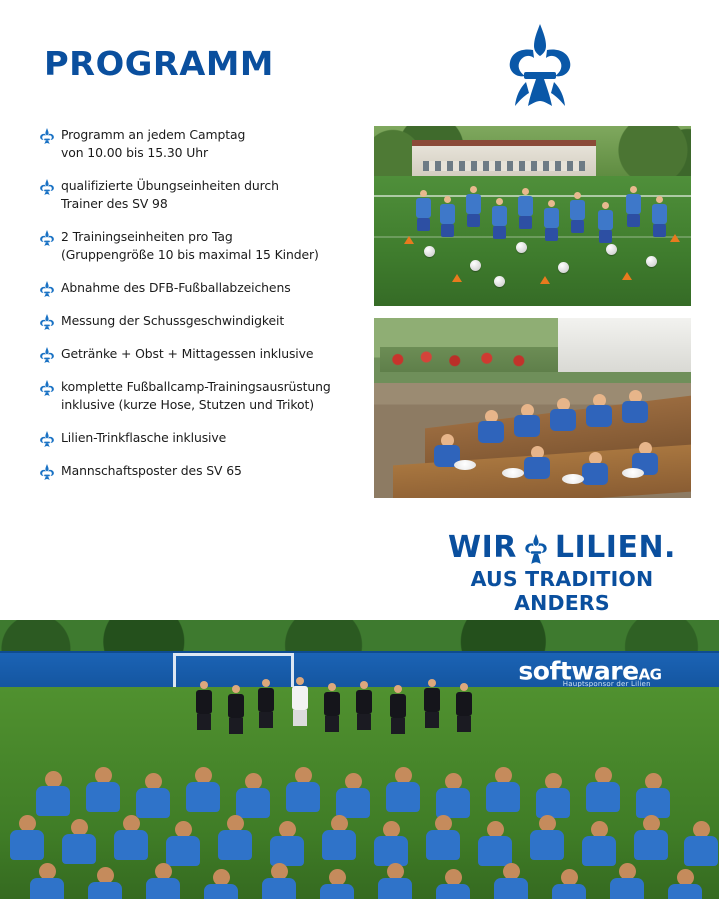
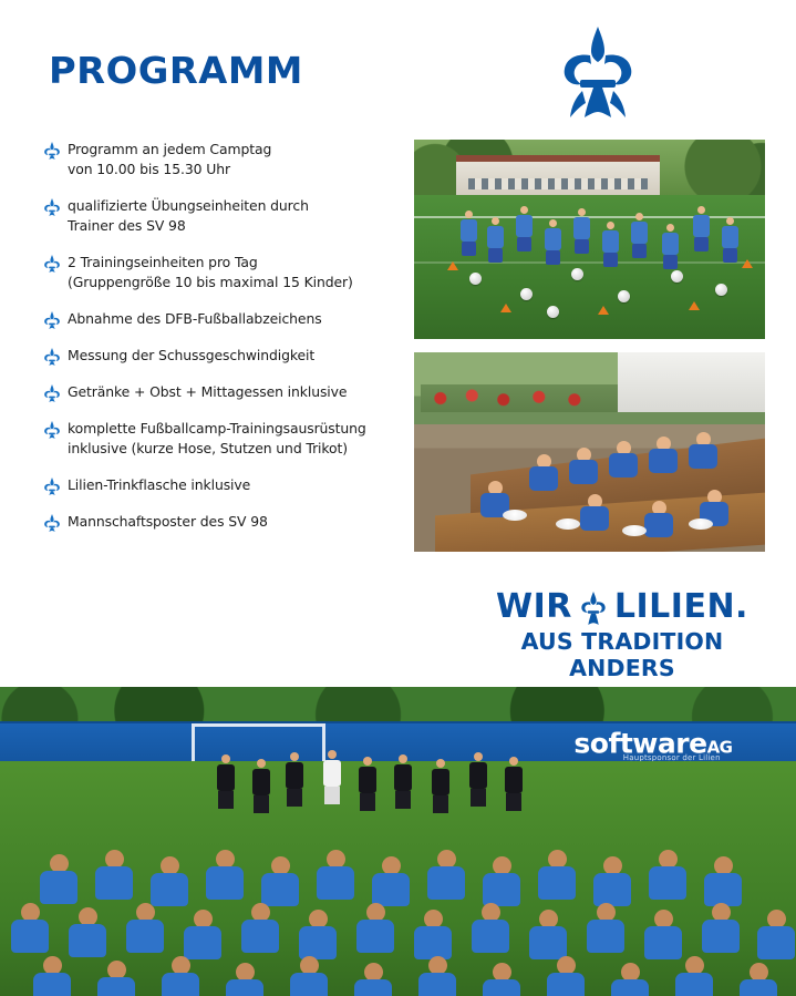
  PROGRAMM
  Programm an jedem Camptag
  von 10.00 bis 15.30 Uhr
  qualifizierte Übungseinheiten durch
  Trainer des SV 98
  2 Trainingseinheiten pro Tag
  (Gruppengröße 10 bis maximal 15 Kinder)
  Abnahme des DFB-Fußballabzeichens
  Messung der Schussgeschwindigkeit
  Getränke + Obst + Mittagessen inklusive
  komplette Fußballcamp-Trainingsausrüstung
  inklusive (kurze Hose, Stutzen und Trikot)
  Lilien-Trinkflasche inklusive
- Mannschaftsposter des SV 65
+ Mannschaftsposter des SV 98
  WIR
  LILIEN.
  AUS TRADITION ANDERS
  softwareAG
  Hauptsponsor der Lilien
